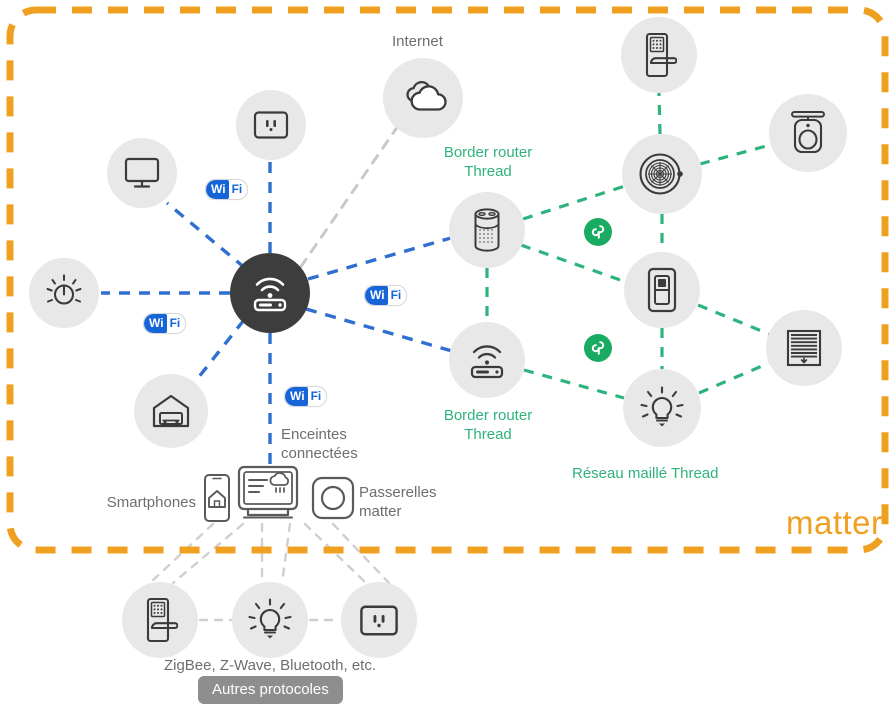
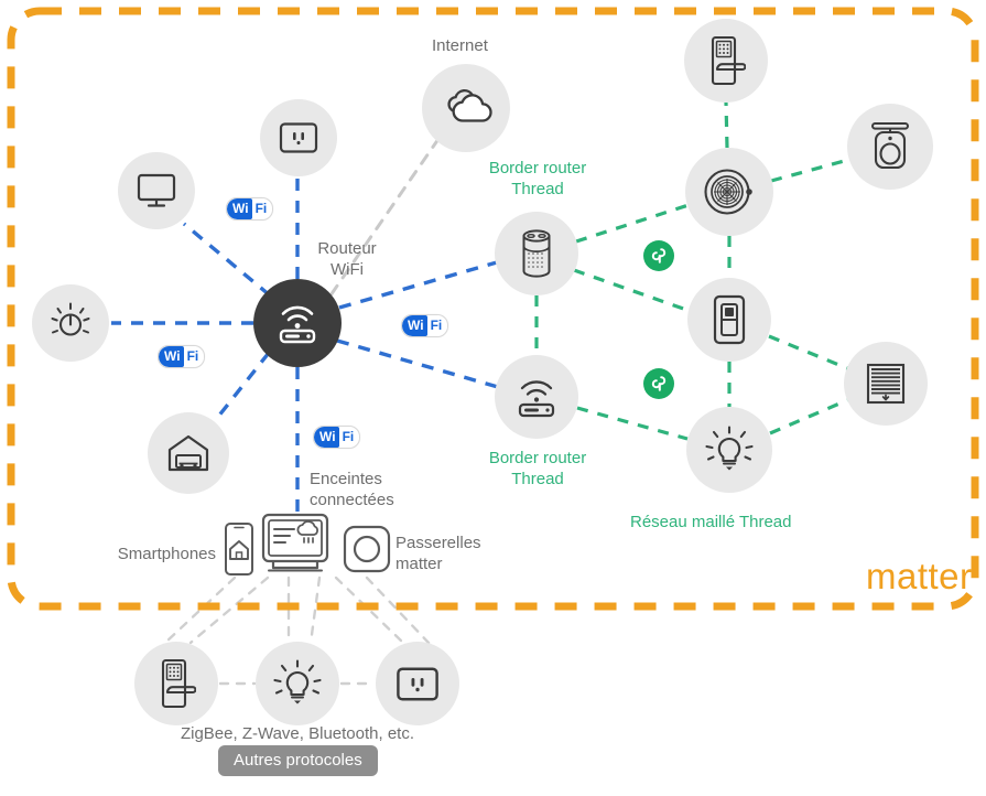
  Wi
  Fi
  Wi
  Fi
  Wi
  Fi
  Wi
  Fi
  Internet
+ Routeur
+ WiFi
  Border router
  Thread
  Border router
  Thread
  Réseau maillé Thread
  Enceintes
  connectées
  Smartphones
  Passerelles
  matter
  ZigBee, Z-Wave, Bluetooth, etc.
  Autres protocoles
  matter
